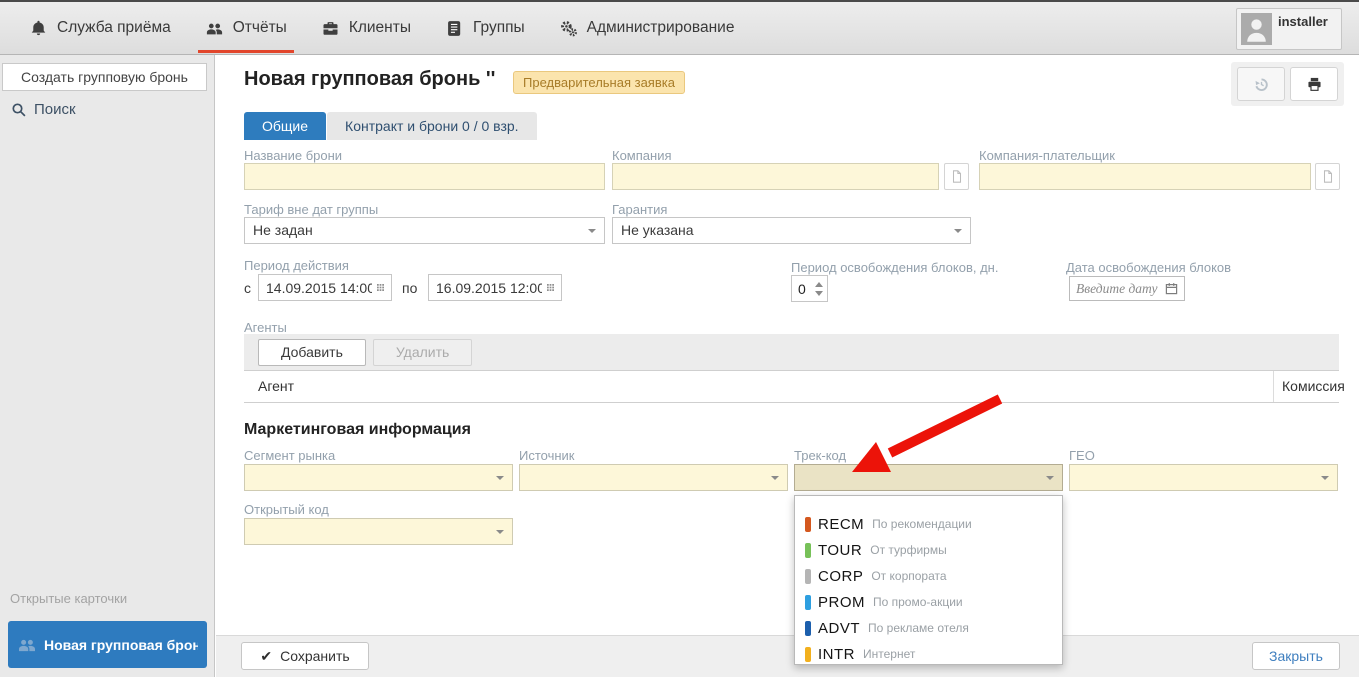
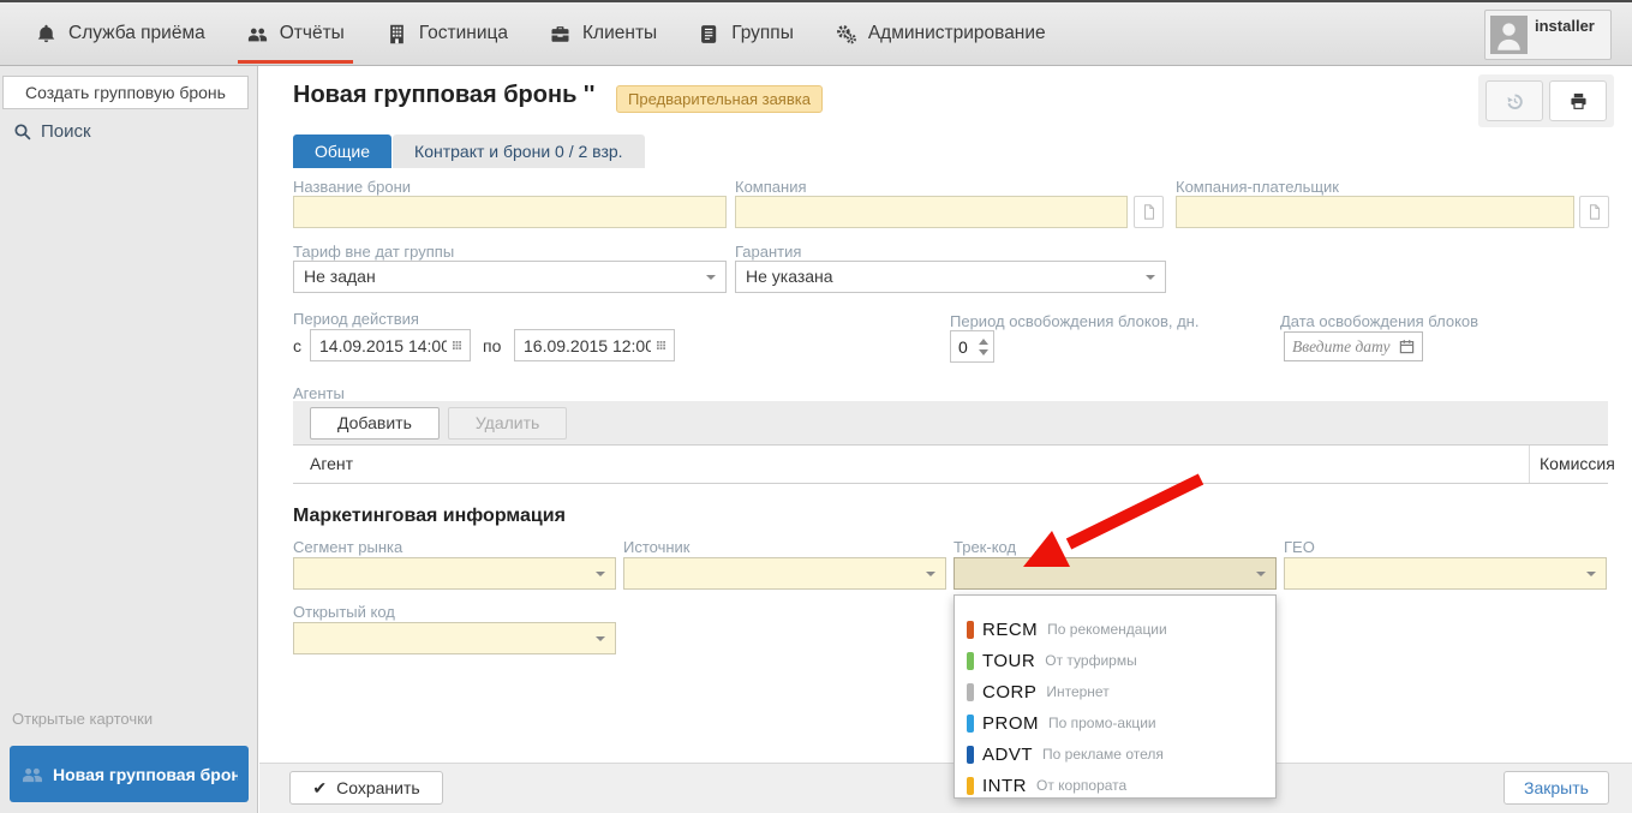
  Служба приёма
  Отчёты
+ Гостиница
  Клиенты
  Группы
  Администрирование
  installer
  Создать групповую бронь
  Поиск
  Открытые карточки
  Новая групповая брон
  Новая групповая бронь ''
  Предварительная заявка
  Общие
- Контракт и брони 0 / 0 взр.
+ Контракт и брони 0 / 2 взр.
  Название брони
  Компания
  Компания-плательщик
  Тариф вне дат группы
  Не задан
  Гарантия
  Не указана
  Период действия
  с
  14.09.2015 14:00
  по
  16.09.2015 12:00
  Период освобождения блоков, дн.
  0
  Дата освобождения блоков
  Введите дату
  Агенты
  Добавить
  Удалить
  Агент
  Комиссия
  Маркетинговая информация
  Сегмент рынка
  Источник
  Трек-код
  ГЕО
  Открытый код
  RECM
  По рекомендации
  TOUR
  От турфирмы
  CORP
- От корпората
+ Интернет
  PROM
  По промо-акции
  ADVT
  По рекламе отеля
  INTR
- Интернет
+ От корпората
  ✔
  Сохранить
  Закрыть
